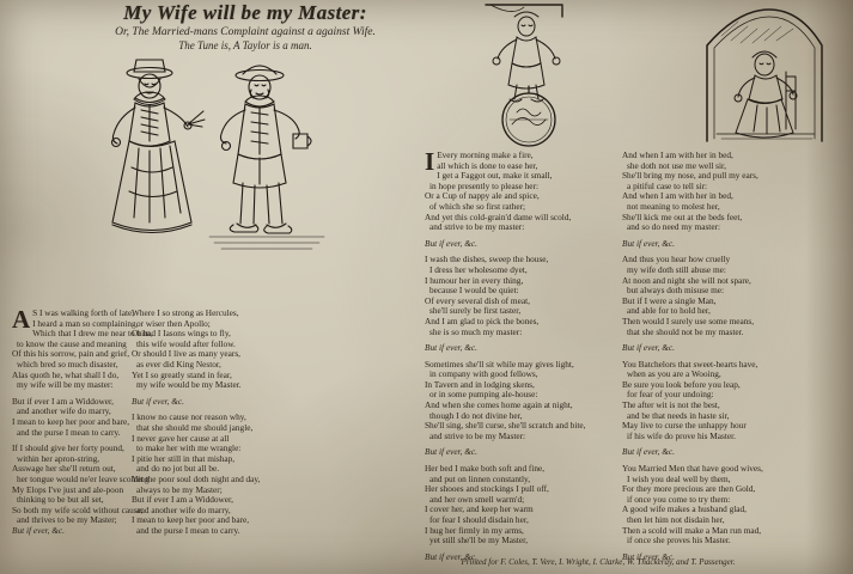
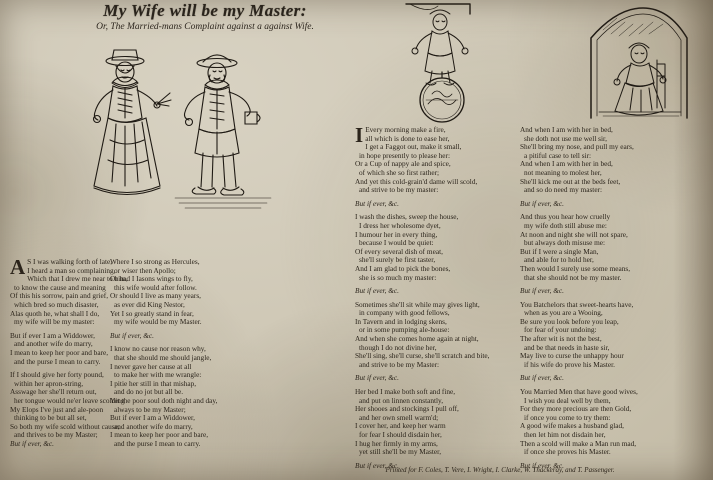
  My Wife will be my Master:
  Or, The Married-mans Complaint against a against Wife.
- The Tune is, A Taylor is a man.
